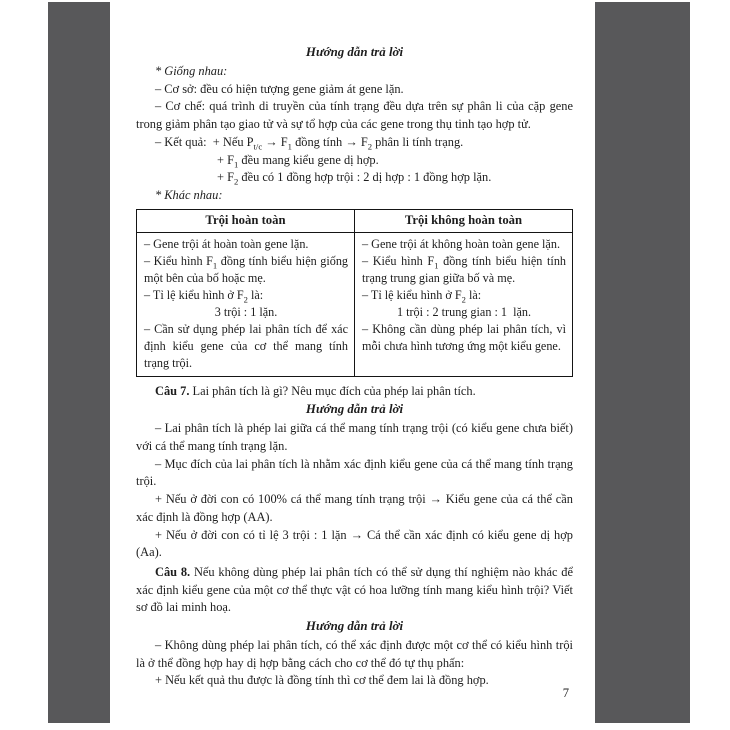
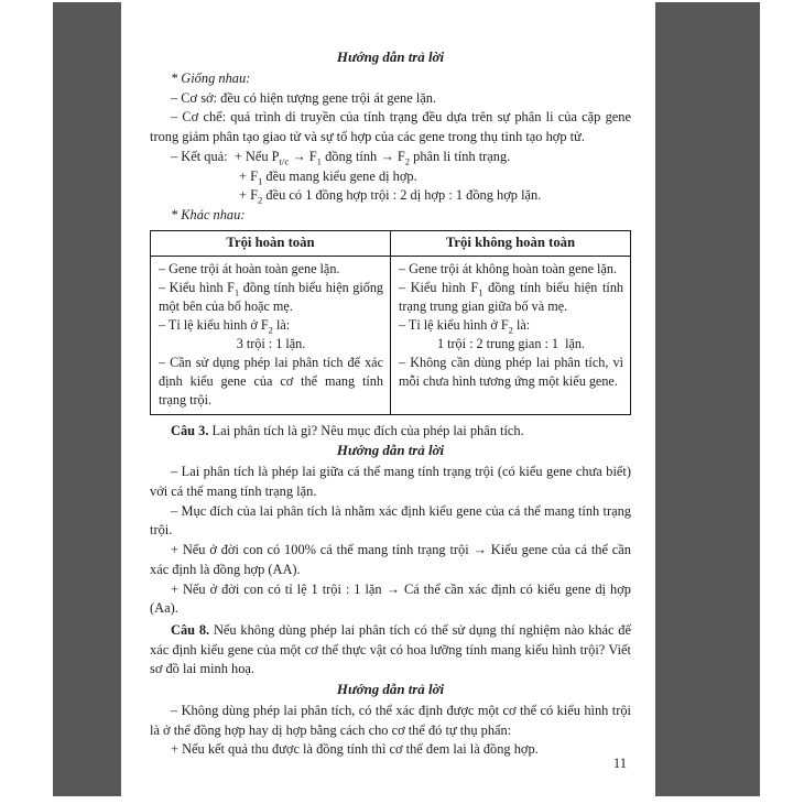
  Hướng dẫn trả lời
  * Giống nhau:
- – Cơ sở: đều có hiện tượng gene giảm át gene lặn.
+ – Cơ sở: đều có hiện tượng gene trội át gene lặn.
  – Cơ chế: quá trình di truyền của tính trạng đều dựa trên sự phân li của cặp gene trong giảm phân tạo giao tử và sự tổ hợp của các gene trong thụ tinh tạo hợp tử.
  – Kết quả: + Nếu Pt/c → F1 đồng tính → F2 phân li tính trạng.
  + F1 đều mang kiểu gene dị hợp.
  + F2 đều có 1 đồng hợp trội : 2 dị hợp : 1 đồng hợp lặn.
  * Khác nhau:
  Trội hoàn toàn	Trội không hoàn toàn
  – Gene trội át hoàn toàn gene lặn. – Kiểu hình F1 đồng tính biểu hiện giống một bên của bố hoặc mẹ. – Tỉ lệ kiểu hình ở F2 là: 3 trội : 1 lặn. – Cần sử dụng phép lai phân tích để xác định kiểu gene của cơ thể mang tính trạng trội.	– Gene trội át không hoàn toàn gene lặn. – Kiểu hình F1 đồng tính biểu hiện tính trạng trung gian giữa bố và mẹ. – Tỉ lệ kiểu hình ở F2 là: 1 trội : 2 trung gian : 1 lặn. – Không cần dùng phép lai phân tích, vì mỗi chưa hình tương ứng một kiểu gene.
- Câu 7. Lai phân tích là gì? Nêu mục đích của phép lai phân tích.
+ Câu 3. Lai phân tích là gì? Nêu mục đích của phép lai phân tích.
  Hướng dẫn trả lời
  – Lai phân tích là phép lai giữa cá thể mang tính trạng trội (có kiểu gene chưa biết) với cá thể mang tính trạng lặn.
  – Mục đích của lai phân tích là nhằm xác định kiểu gene của cá thể mang tính trạng trội.
  + Nếu ở đời con có 100% cá thể mang tính trạng trội → Kiểu gene của cá thể cần xác định là đồng hợp (AA).
- + Nếu ở đời con có tỉ lệ 3 trội : 1 lặn → Cá thể cần xác định có kiểu gene dị hợp (Aa).
+ + Nếu ở đời con có tỉ lệ 1 trội : 1 lặn → Cá thể cần xác định có kiểu gene dị hợp (Aa).
  Câu 8. Nếu không dùng phép lai phân tích có thể sử dụng thí nghiệm nào khác để xác định kiểu gene của một cơ thể thực vật có hoa lưỡng tính mang kiểu hình trội? Viết sơ đồ lai minh hoạ.
  Hướng dẫn trả lời
  – Không dùng phép lai phân tích, có thể xác định được một cơ thể có kiểu hình trội là ở thể đồng hợp hay dị hợp bằng cách cho cơ thể đó tự thụ phấn:
  + Nếu kết quả thu được là đồng tính thì cơ thể đem lai là đồng hợp.
- 7
+ 11
